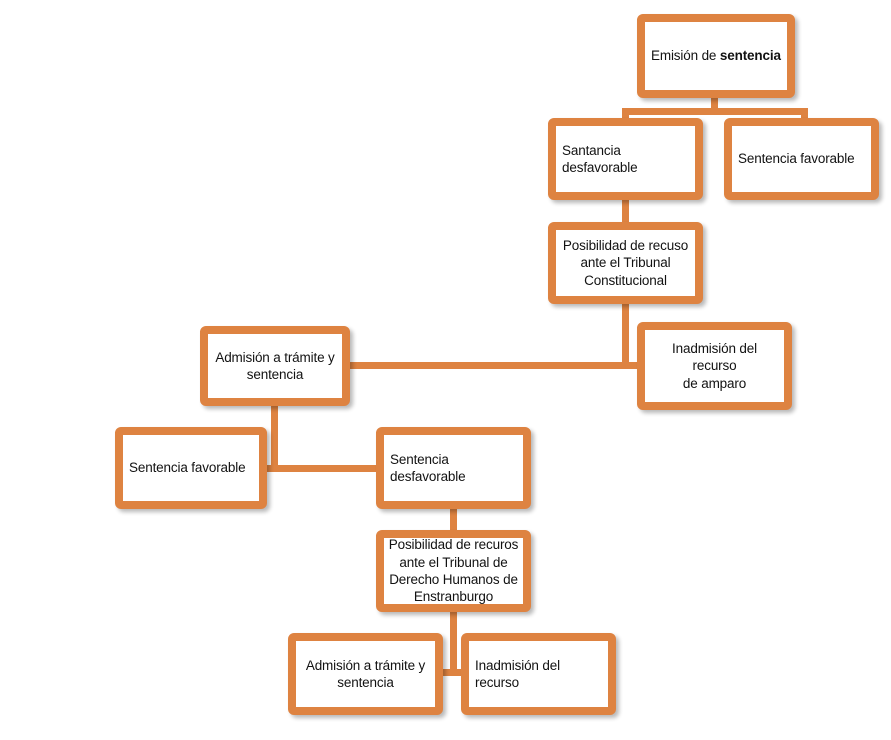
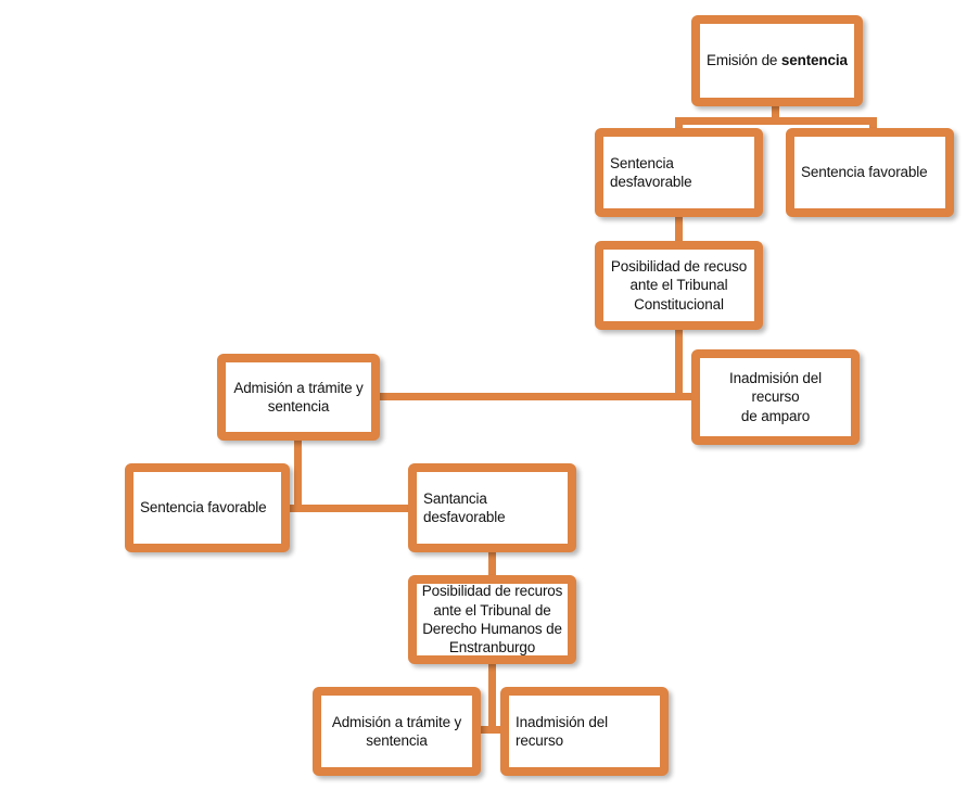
  Emisión de sentencia
- Santancia desfavorable
+ Sentencia desfavorable
  Sentencia favorable
  Posibilidad de recuso
  ante el Tribunal
  Constitucional
  Admisión a trámite y
  sentencia
  Inadmisión del recurso
  de amparo
  Sentencia favorable
- Sentencia desfavorable
+ Santancia desfavorable
  Posibilidad de recuros
  ante el Tribunal de
  Derecho Humanos de
  Enstranburgo
  Admisión a trámite y
  sentencia
  Inadmisión del recurso
